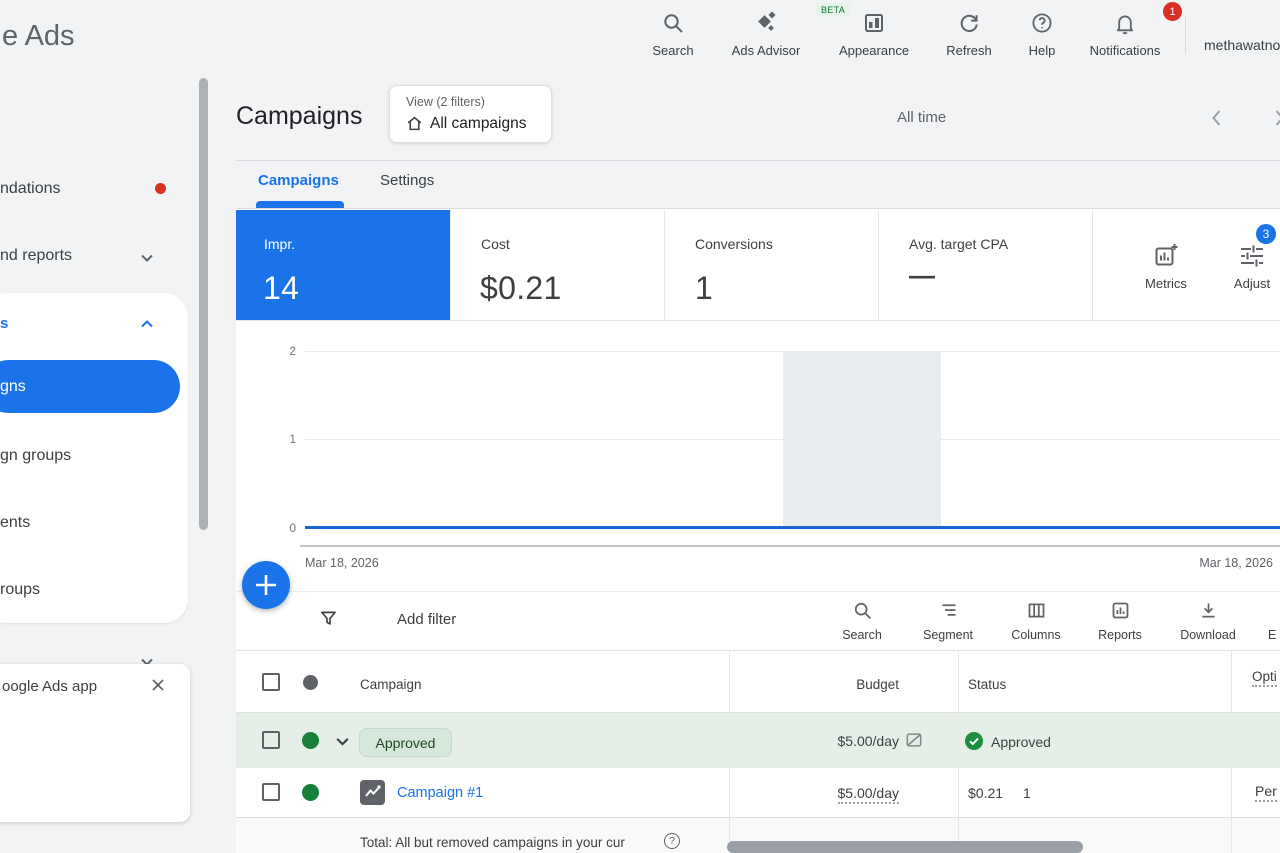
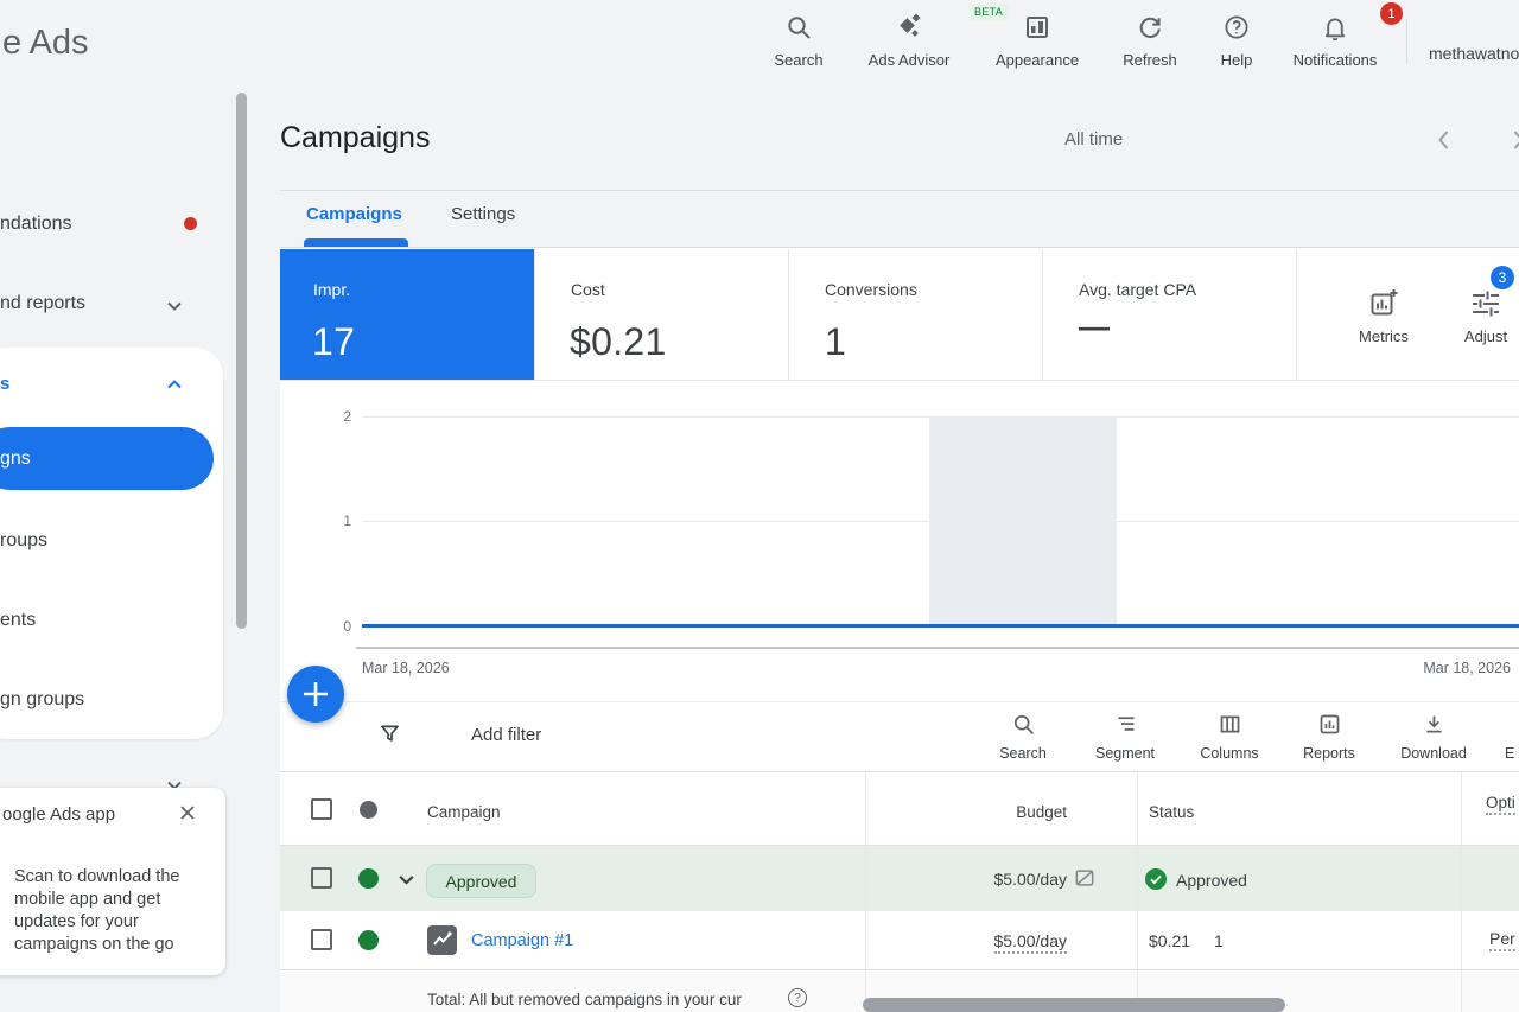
  Search
  BETA
  Ads Advisor
  Appearance
  Refresh
  Help
  1
  Notifications
  methawatno
  e Ads
  ndations
  nd reports
  s
  gns
- gn groups
+ roups
  ents
- roups
+ gn groups
  oogle Ads app
+ Scan to download the mobile app and get updates for your campaigns on the go
  Campaigns
- View (2 filters)
- All campaigns
  All time
  Campaigns
  Settings
  Impr.
- 14
+ 17
  Cost
  $0.21
  Conversions
  1
  Avg. target CPA
  —
  Metrics
  3
  Adjust
  2
  1
  0
  Mar 18, 2026
  Mar 18, 2026
  Add filter
  Search
  Segment
  Columns
  Reports
  Download
  E
  Campaign
  Budget
  Status
  Opti
  Approved
  $5.00/day
  Approved
  Campaign #1
  $5.00/day
  $0.21
  1
  Per
  Total: All but removed campaigns in your cur
  ?
